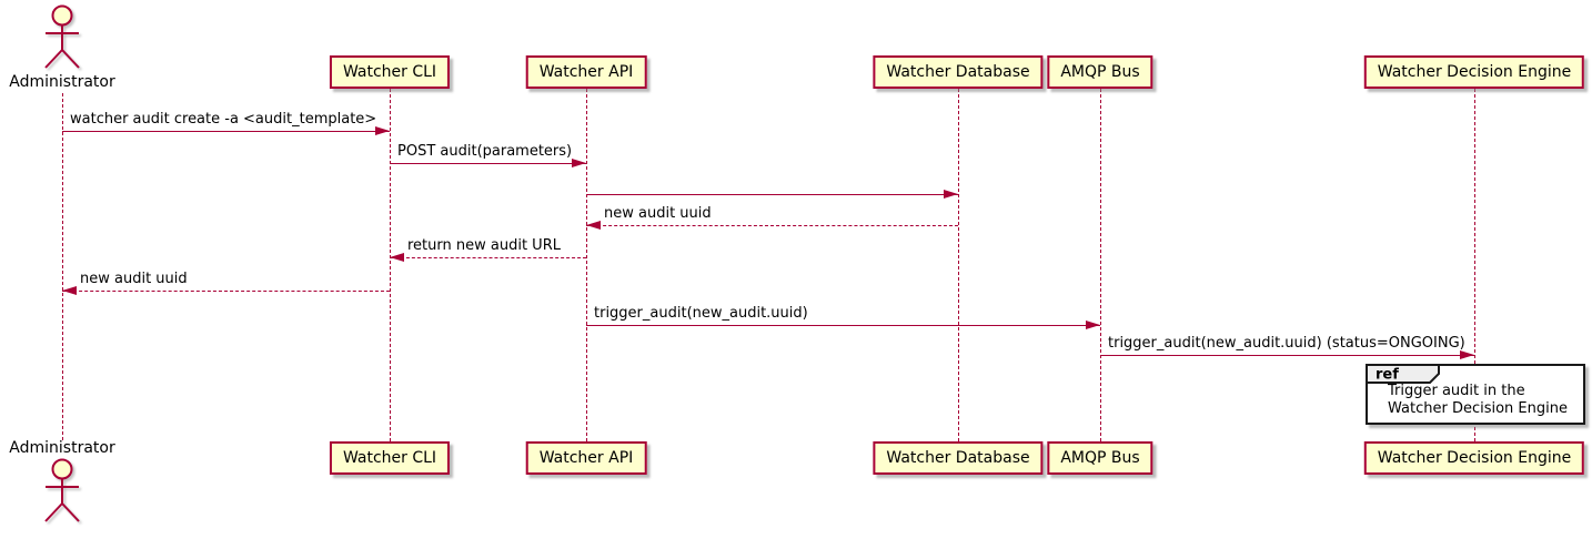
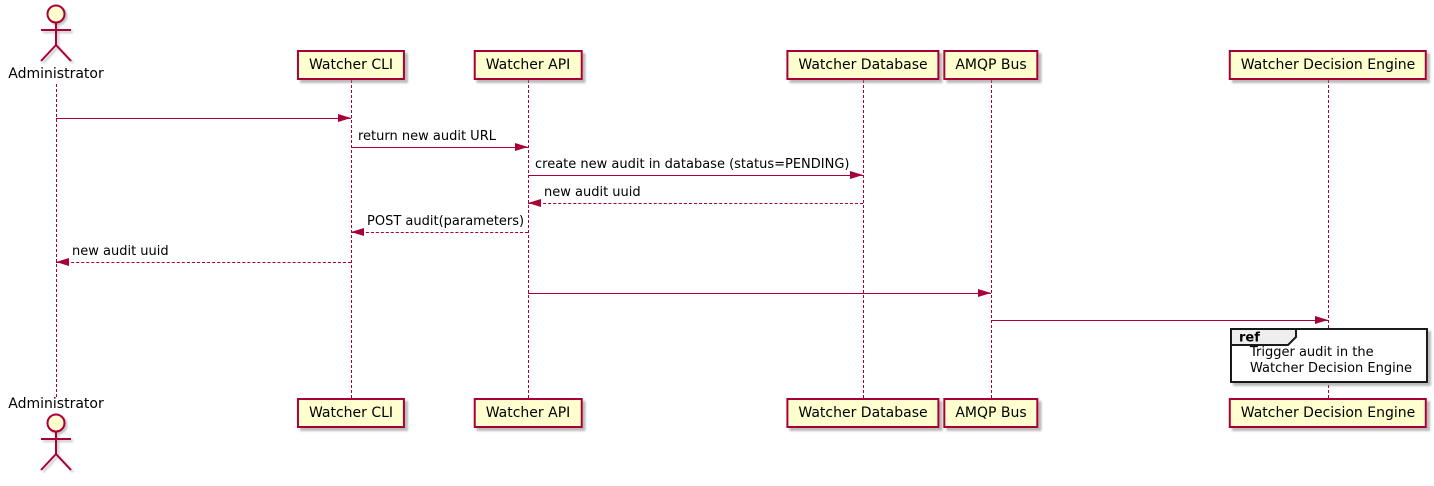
  Administrator
  Administrator
  Watcher CLI
  Watcher CLI
  Watcher API
  Watcher API
  Watcher Database
  Watcher Database
  AMQP Bus
  AMQP Bus
  Watcher Decision Engine
  Watcher Decision Engine
- watcher audit create -a <audit_template>
- POST audit(parameters)
+ return new audit URL
+ create new audit in database (status=PENDING)
  new audit uuid
- return new audit URL
+ POST audit(parameters)
  new audit uuid
- trigger_audit(new_audit.uuid)
- trigger_audit(new_audit.uuid) (status=ONGOING)
  ref
  Trigger audit in the
  Watcher Decision Engine
